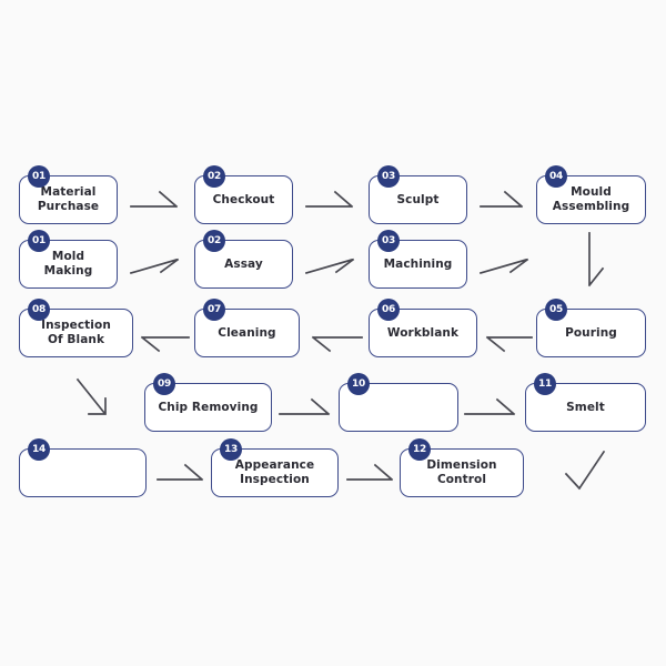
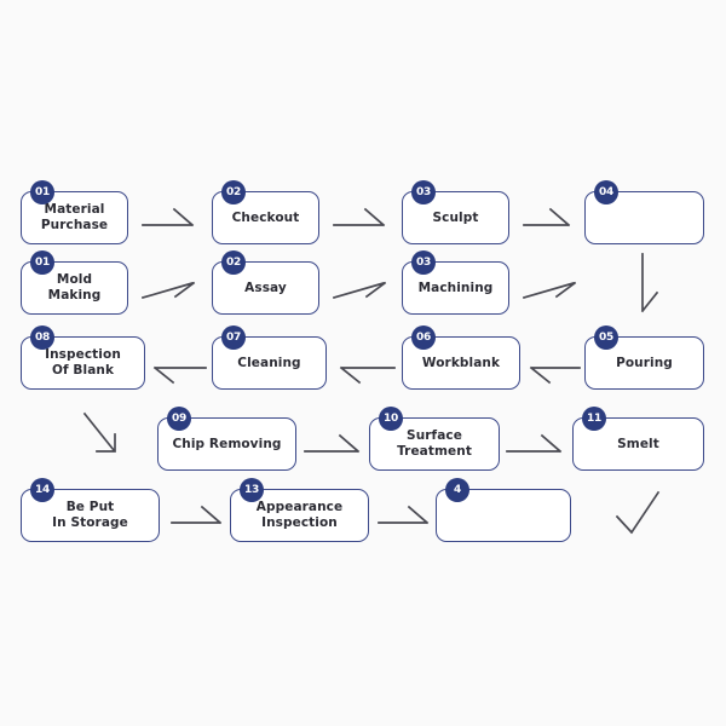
  01
  Material
  Purchase
  02
  Checkout
  03
  Sculpt
  04
- Mould
- Assembling
  01
  Mold
  Making
  02
  Assay
  03
  Machining
  08
  Inspection
  Of Blank
  07
  Cleaning
  06
  Workblank
  05
  Pouring
  09
  Chip Removing
  10
+ Surface
+ Treatment
  11
  Smelt
  14
+ Be Put
+ In Storage
  13
  Appearance
  Inspection
- 12
+ 4
- Dimension
- Control
